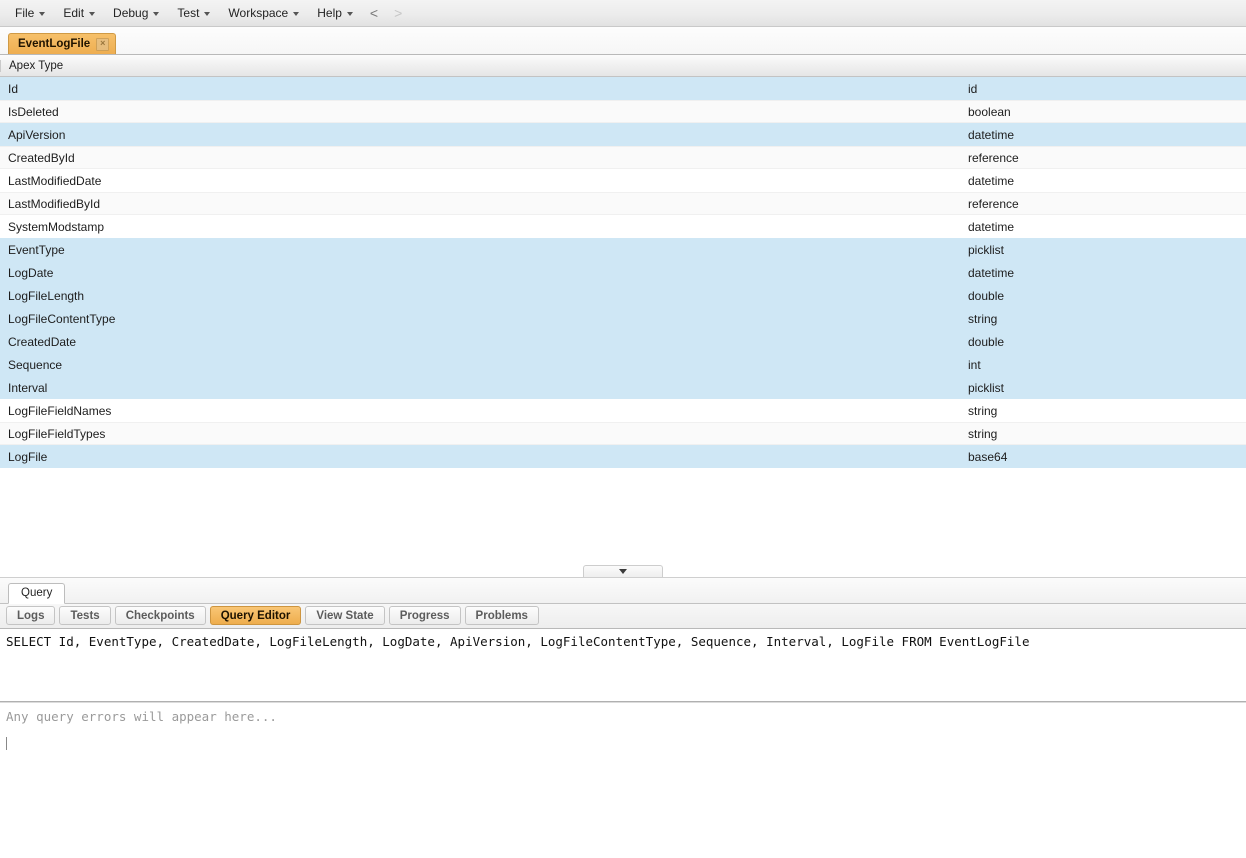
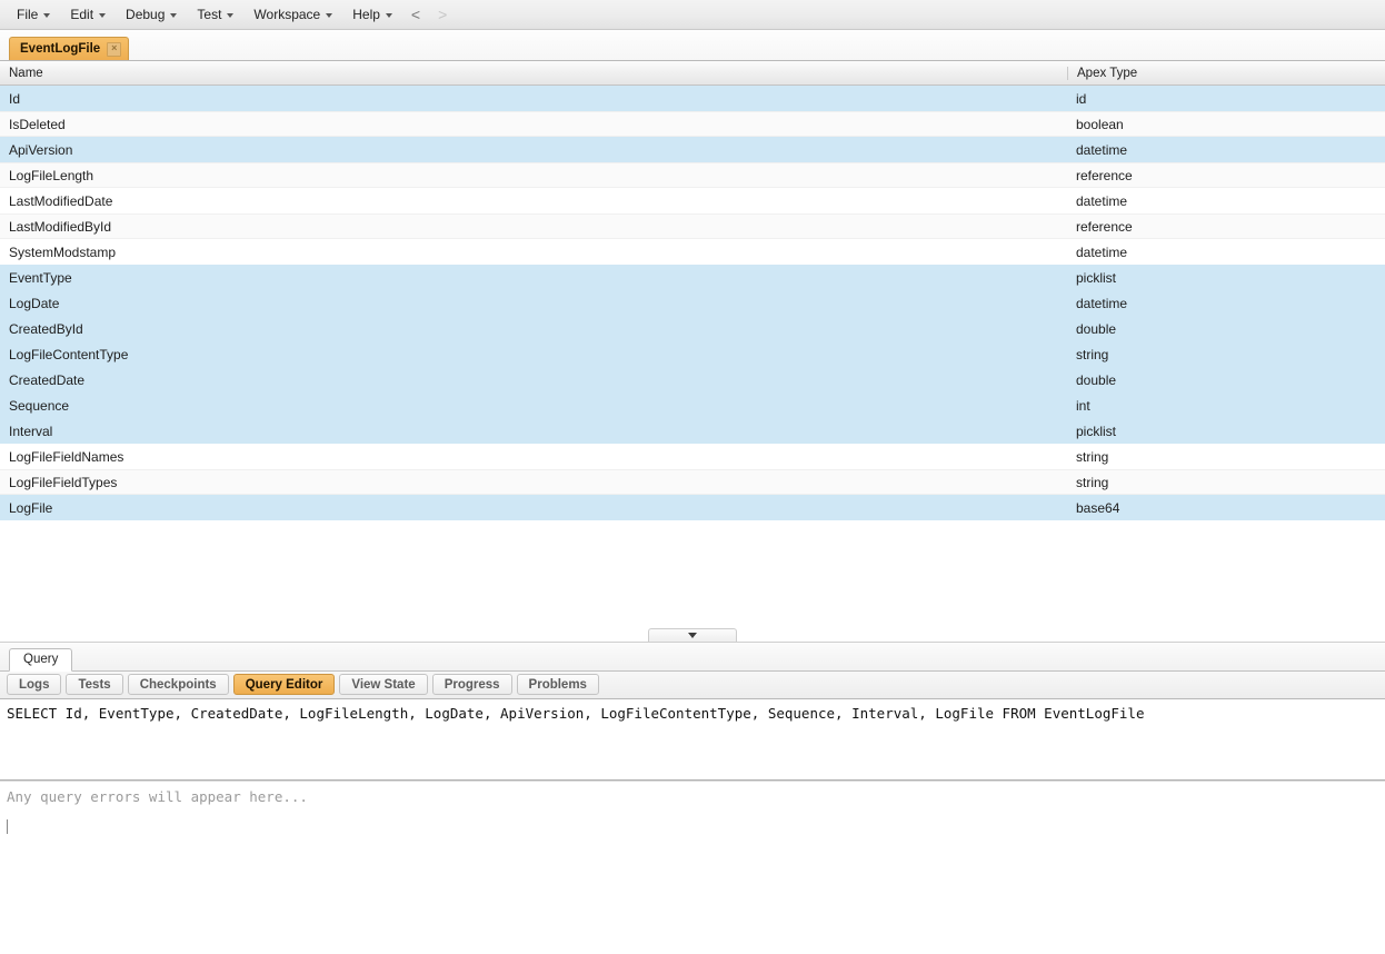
  File
  Edit
  Debug
  Test
  Workspace
  Help
  <
  >
  EventLogFile
  ×
+ Name
  Apex Type
  Id
  id
  IsDeleted
  boolean
  ApiVersion
  datetime
- CreatedById
+ LogFileLength
  reference
  LastModifiedDate
  datetime
  LastModifiedById
  reference
  SystemModstamp
  datetime
  EventType
  picklist
  LogDate
  datetime
- LogFileLength
+ CreatedById
  double
  LogFileContentType
  string
  CreatedDate
  double
  Sequence
  int
  Interval
  picklist
  LogFileFieldNames
  string
  LogFileFieldTypes
  string
  LogFile
  base64
  Query
  Logs
  Tests
  Checkpoints
  Query Editor
  View State
  Progress
  Problems
  SELECT Id, EventType, CreatedDate, LogFileLength, LogDate, ApiVersion, LogFileContentType, Sequence, Interval, LogFile FROM EventLogFile
  Any query errors will appear here...
